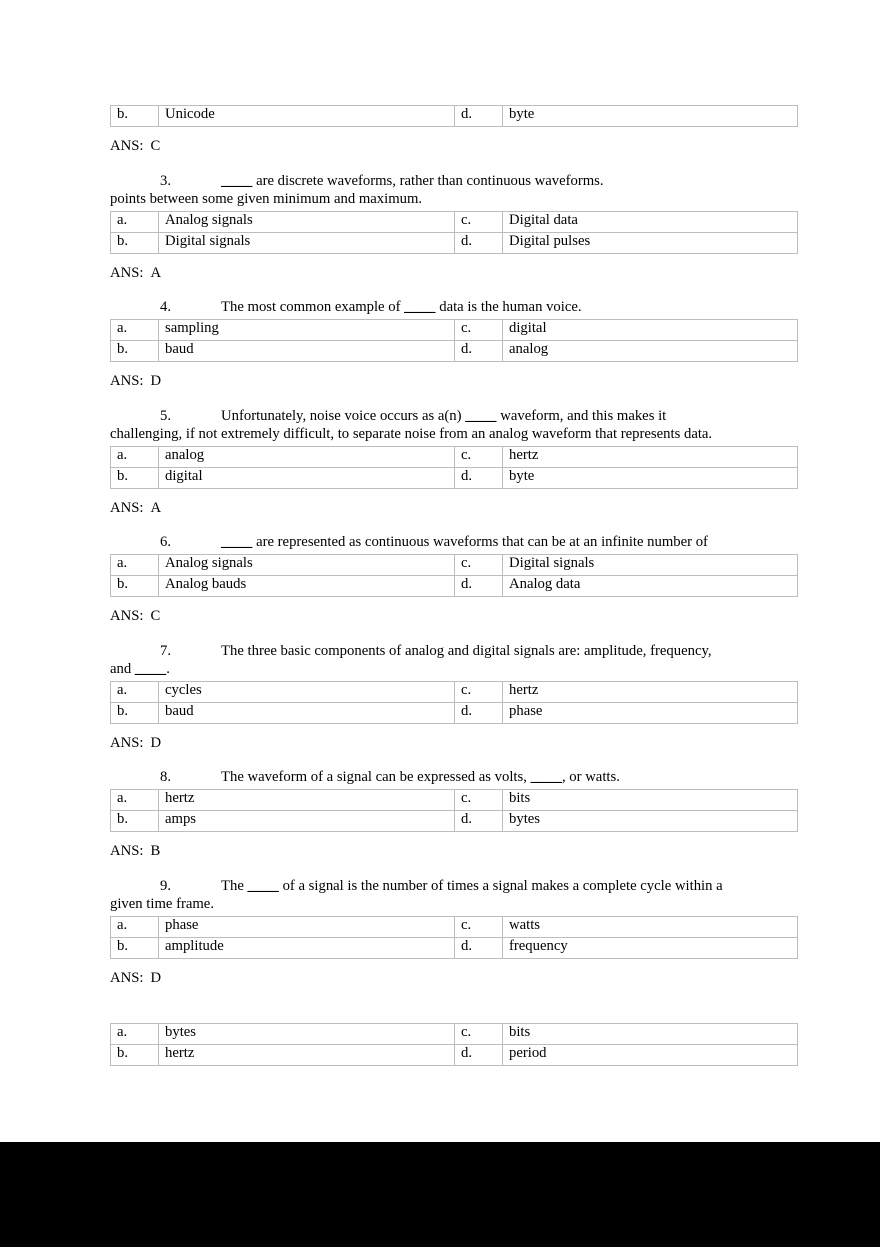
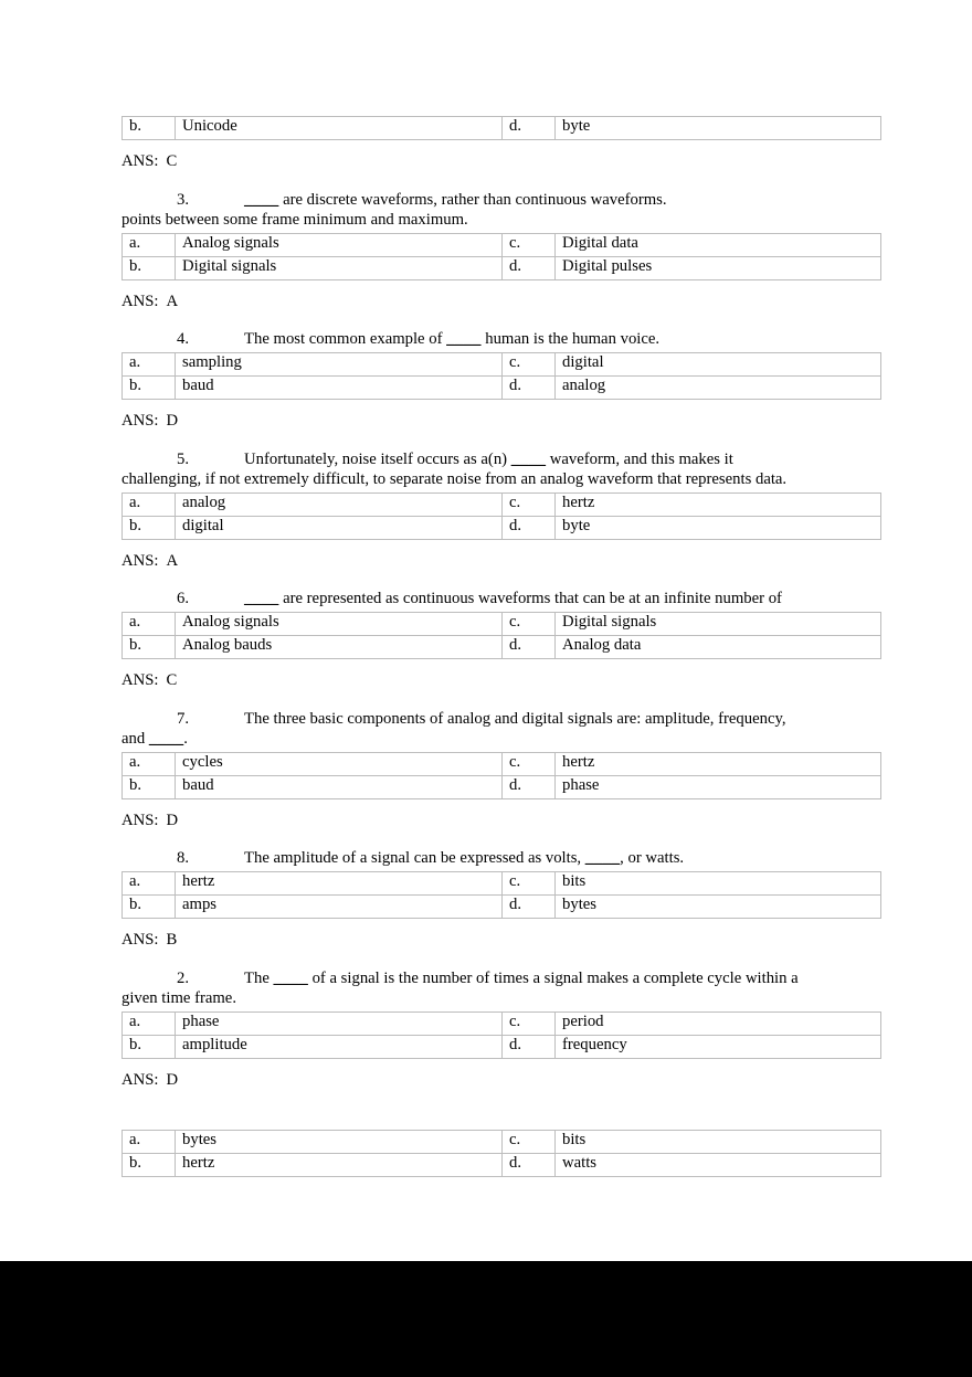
  b.	Unicode	d.	byte
  ANS: C
  3. ____ are discrete waveforms, rather than continuous waveforms.
- points between some given minimum and maximum.
+ points between some frame minimum and maximum.
  a.	Analog signals	c.	Digital data
  b.	Digital signals	d.	Digital pulses
  ANS: A
- 4. The most common example of ____ data is the human voice.
+ 4. The most common example of ____ human is the human voice.
  a.	sampling	c.	digital
  b.	baud	d.	analog
  ANS: D
- 5. Unfortunately, noise voice occurs as a(n) ____ waveform, and this makes it
+ 5. Unfortunately, noise itself occurs as a(n) ____ waveform, and this makes it
  challenging, if not extremely difficult, to separate noise from an analog waveform that represents data.
  a.	analog	c.	hertz
  b.	digital	d.	byte
  ANS: A
  6. ____ are represented as continuous waveforms that can be at an infinite number of
  a.	Analog signals	c.	Digital signals
  b.	Analog bauds	d.	Analog data
  ANS: C
  7. The three basic components of analog and digital signals are: amplitude, frequency,
  and ____.
  a.	cycles	c.	hertz
  b.	baud	d.	phase
  ANS: D
- 8. The waveform of a signal can be expressed as volts, ____, or watts.
+ 8. The amplitude of a signal can be expressed as volts, ____, or watts.
  a.	hertz	c.	bits
  b.	amps	d.	bytes
  ANS: B
- 9. The ____ of a signal is the number of times a signal makes a complete cycle within a
+ 2. The ____ of a signal is the number of times a signal makes a complete cycle within a
  given time frame.
- a.	phase	c.	watts
+ a.	phase	c.	period
  b.	amplitude	d.	frequency
  ANS: D
  a.	bytes	c.	bits
- b.	hertz	d.	period
+ b.	hertz	d.	watts
